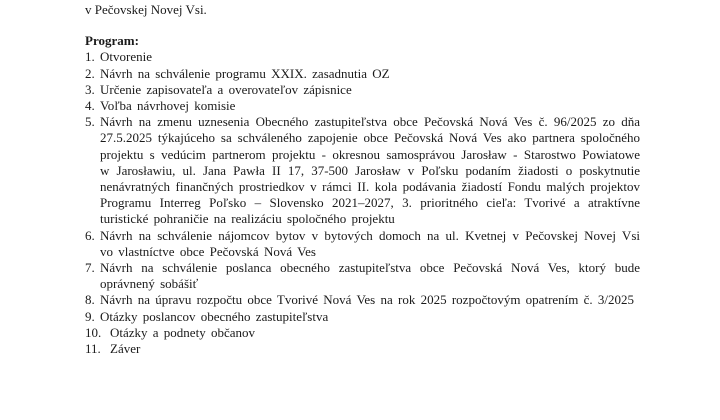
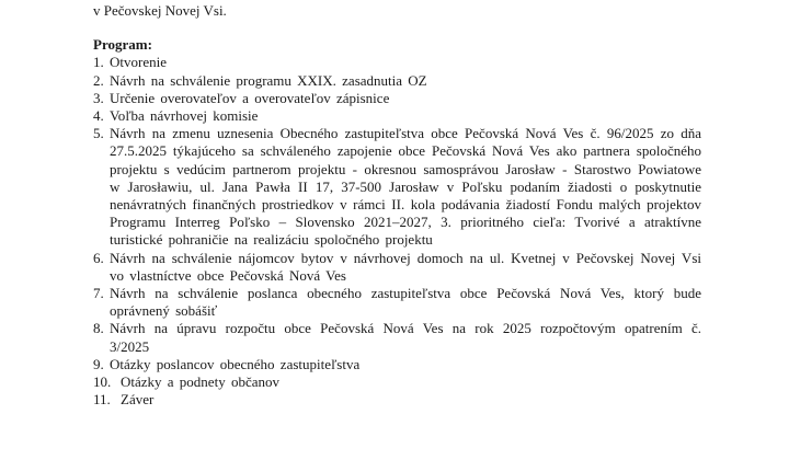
  v Pečovskej Novej Vsi.
  Program:
  1.
  Otvorenie
  2.
  Návrh na schválenie programu XXIX. zasadnutia OZ
  3.
- Určenie zapisovateľa a overovateľov zápisnice
+ Určenie overovateľov a overovateľov zápisnice
  4.
  Voľba návrhovej komisie
  5.
  Návrh na zmenu uznesenia Obecného zastupiteľstva obce Pečovská Nová Ves č. 96/2025 zo dňa 27.5.2025 týkajúceho sa schváleného zapojenie obce Pečovská Nová Ves ako partnera spoločného projektu s vedúcim partnerom projektu - okresnou samosprávou Jarosław - Starostwo Powiatowe w Jarosławiu, ul. Jana Pawła II 17, 37-500 Jarosław v Poľsku podaním žiadosti o poskytnutie nenávratných finančných prostriedkov v rámci II. kola podávania žiadostí Fondu malých projektov Programu Interreg Poľsko – Slovensko 2021–2027, 3. prioritného cieľa: Tvorivé a atraktívne turistické pohraničie na realizáciu spoločného projektu
  6.
- Návrh na schválenie nájomcov bytov v bytových domoch na ul. Kvetnej v Pečovskej Novej Vsi vo vlastníctve obce Pečovská Nová Ves
+ Návrh na schválenie nájomcov bytov v návrhovej domoch na ul. Kvetnej v Pečovskej Novej Vsi vo vlastníctve obce Pečovská Nová Ves
  7.
  Návrh na schválenie poslanca obecného zastupiteľstva obce Pečovská Nová Ves, ktorý bude oprávnený sobášiť
  8.
- Návrh na úpravu rozpočtu obce Tvorivé Nová Ves na rok 2025 rozpočtovým opatrením č. 3/2025
+ Návrh na úpravu rozpočtu obce Pečovská Nová Ves na rok 2025 rozpočtovým opatrením č. 3/2025
  9.
  Otázky poslancov obecného zastupiteľstva
  10.
  Otázky a podnety občanov
  11.
  Záver
